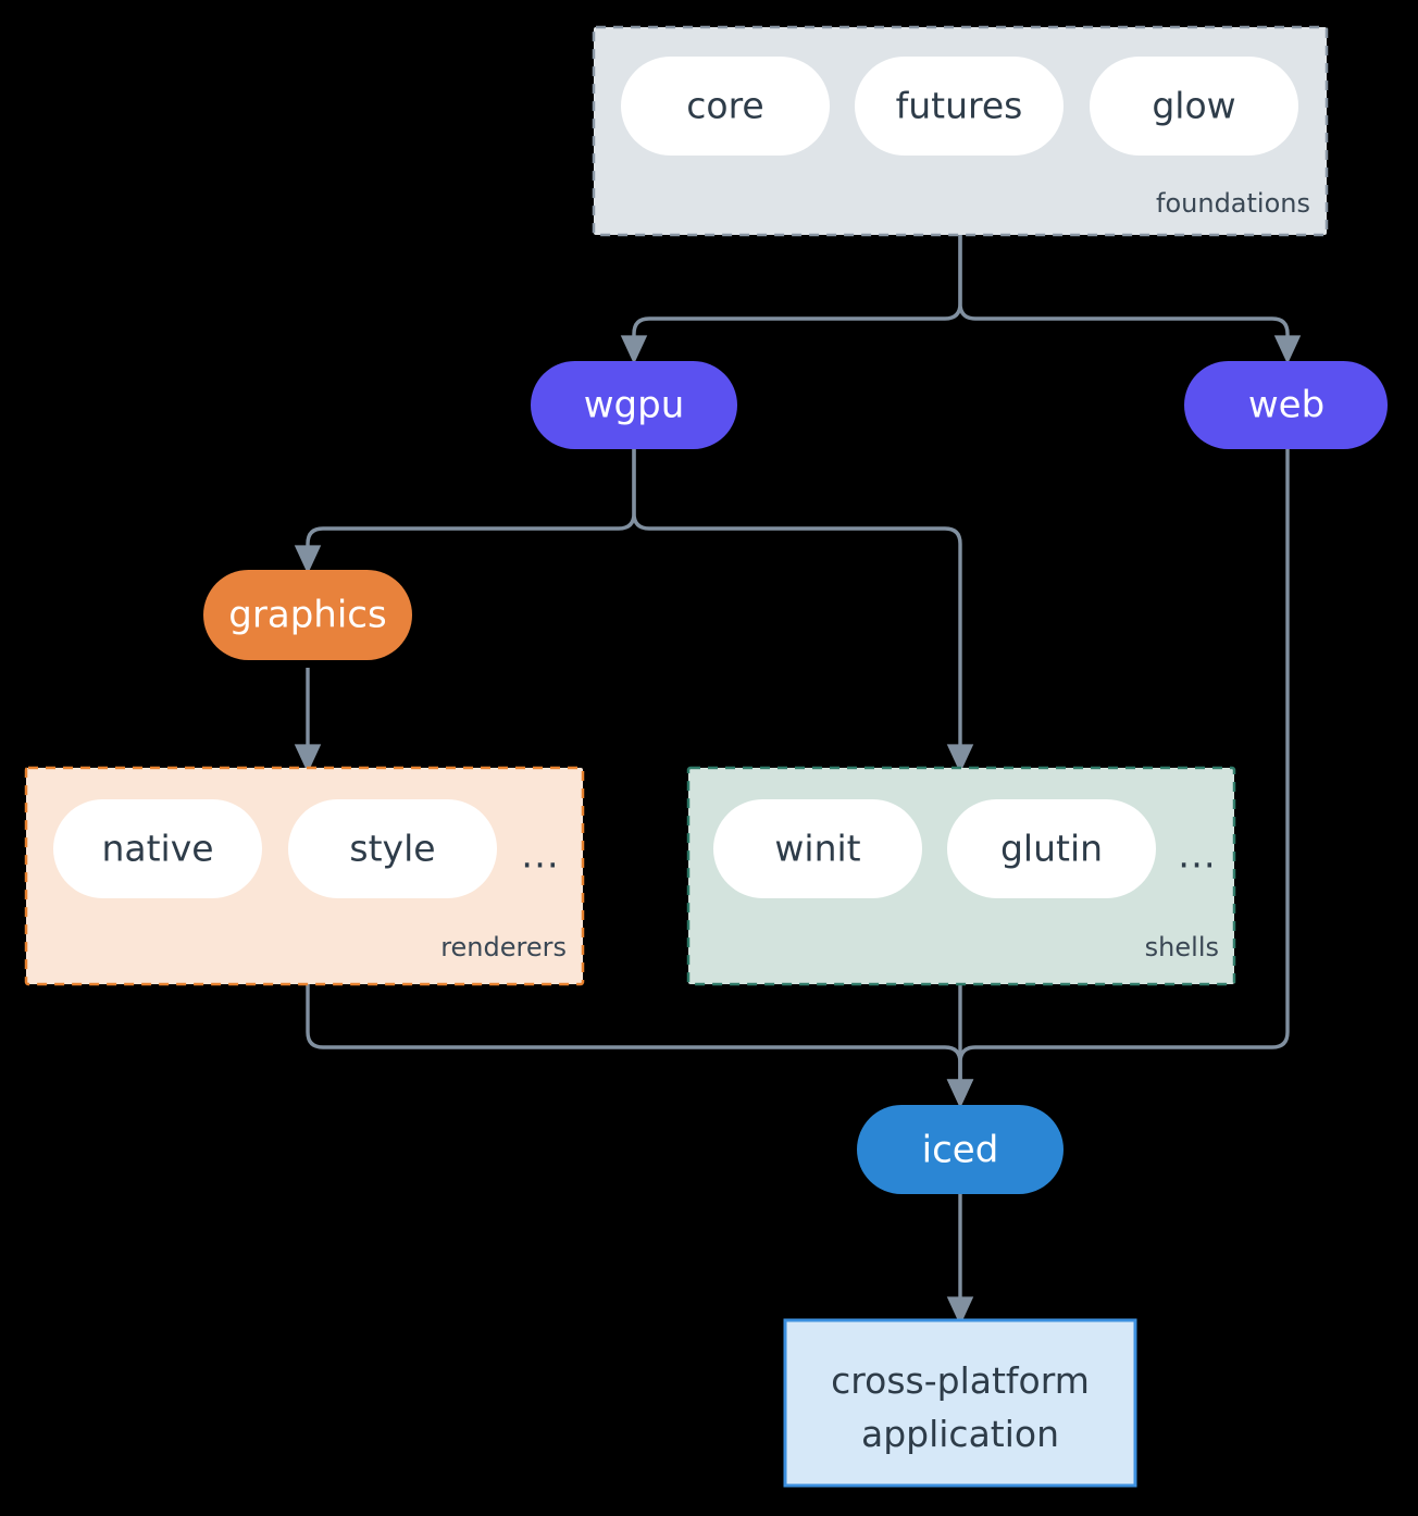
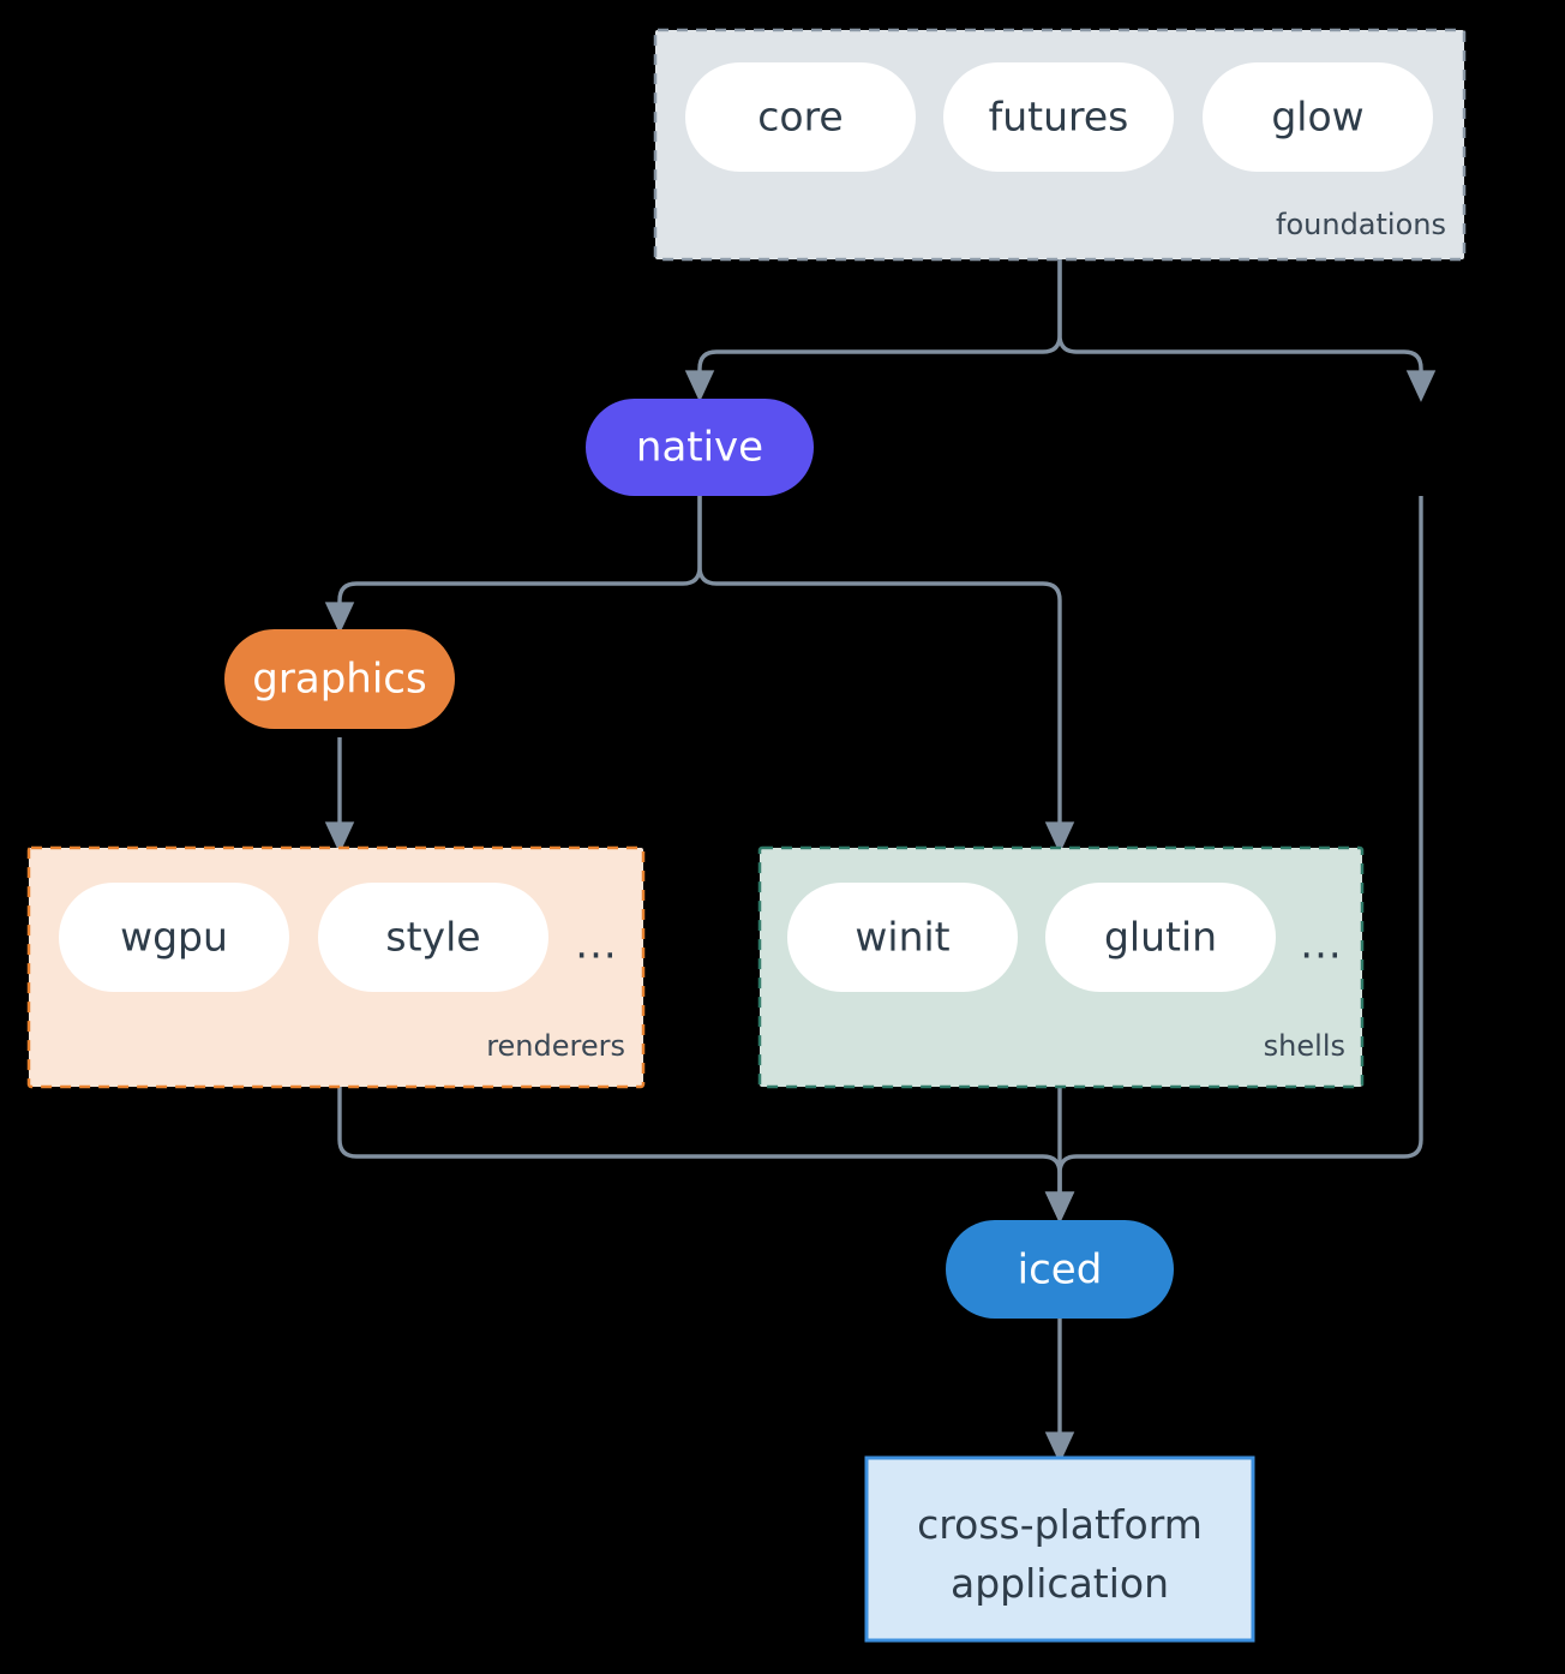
  core
  futures
  glow
  foundations
- wgpu
+ native
- web
  graphics
- native
+ wgpu
  style
  ...
  renderers
  winit
  glutin
  ...
  shells
  iced
  cross-platform
  application
